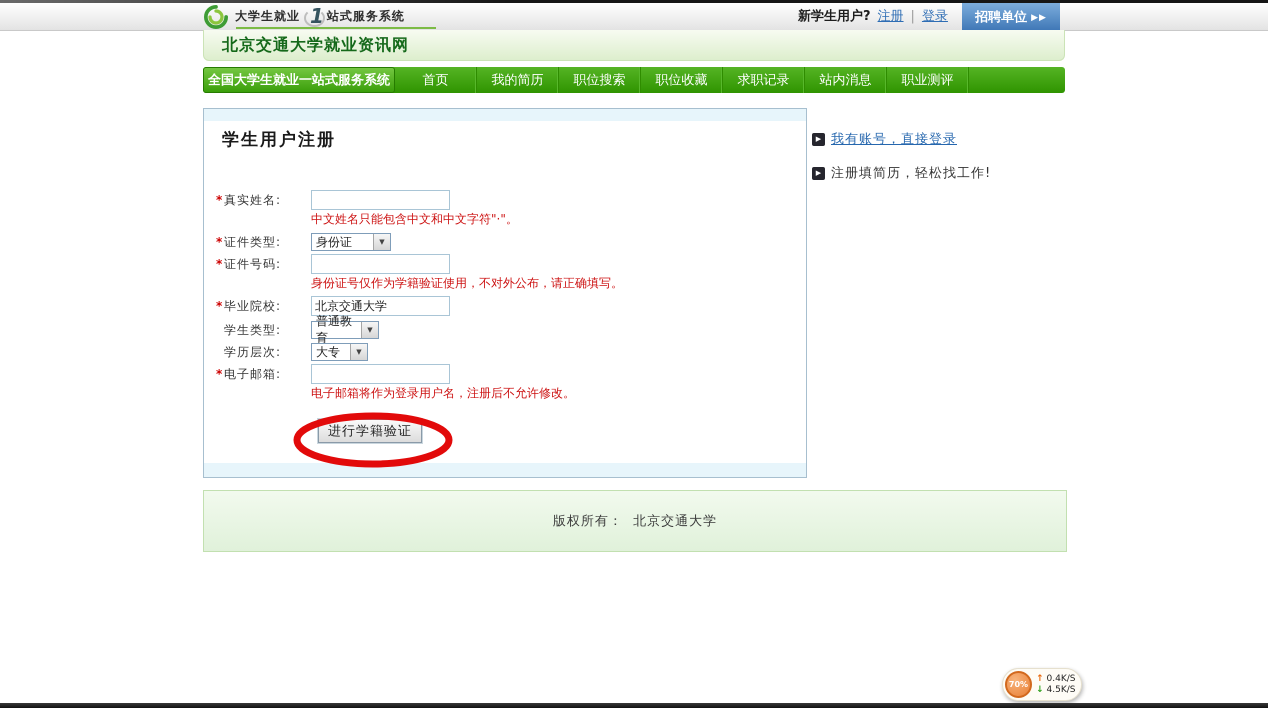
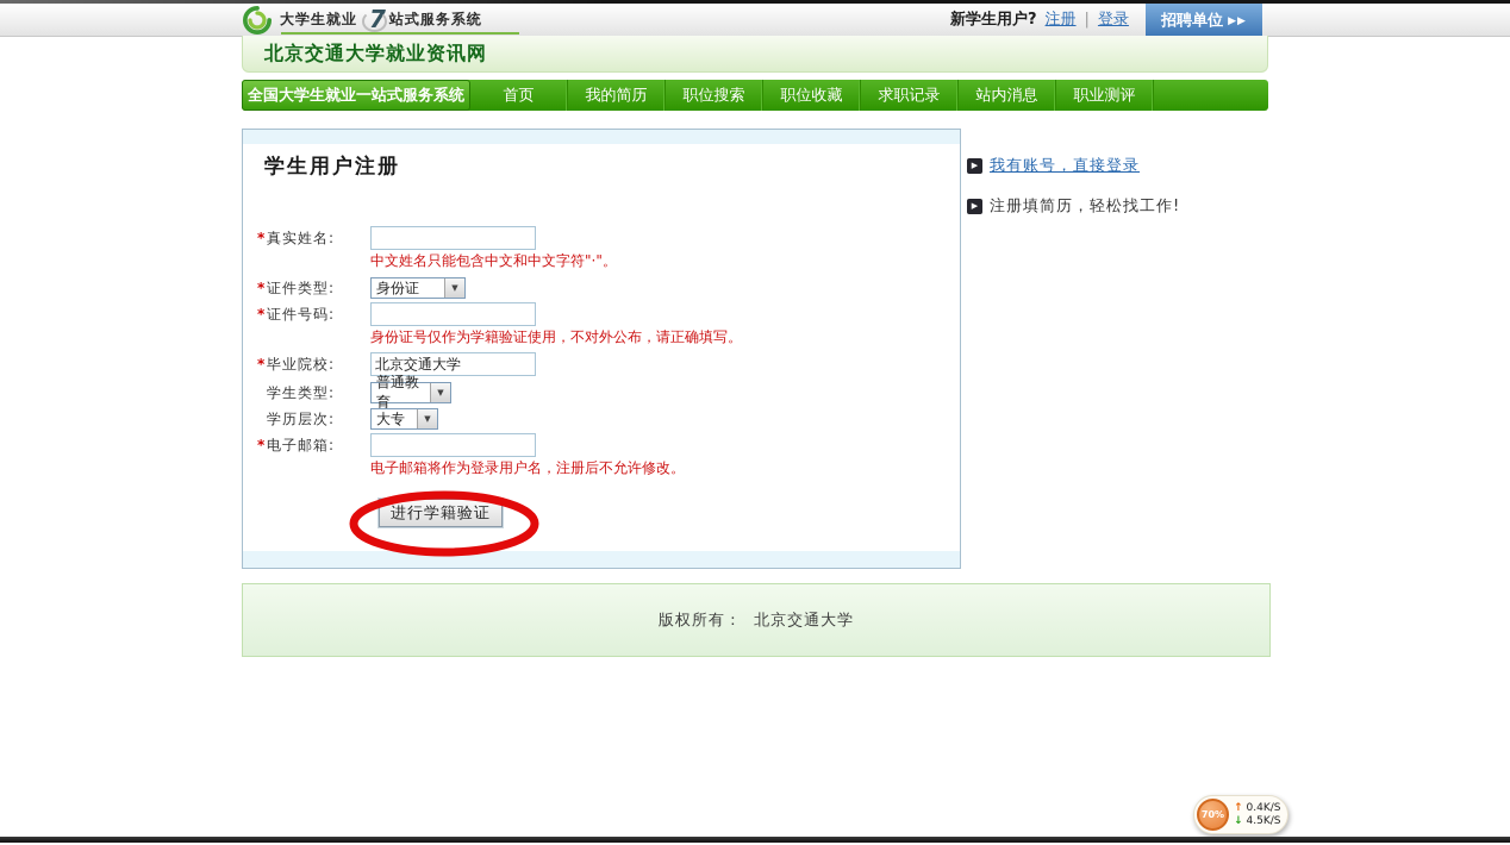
  大学生就业
- 1
+ 7
  站式服务系统
  新学生用户?
  注册
  |
  登录
  招聘单位
  ▶▶
  北京交通大学就业资讯网
  全国大学生就业一站式服务系统
  首页
  我的简历
  职位搜索
  职位收藏
  求职记录
  站内消息
  职业测评
  学生用户注册
  *
  真实姓名:
  中文姓名只能包含中文和中文字符"·"。
  *
  证件类型:
  身份证
  ▼
  *
  证件号码:
  身份证号仅作为学籍验证使用，不对外公布，请正确填写。
  *
  毕业院校:
  北京交通大学
  学生类型:
  普通教育
  ▼
  学历层次:
  大专
  ▼
  *
  电子邮箱:
  电子邮箱将作为登录用户名，注册后不允许修改。
  进行学籍验证
  ▶
  我有账号，直接登录
  ▶
  注册填简历，轻松找工作!
  版权所有： 北京交通大学
  70%
  ↑
  0.4K/S
  ↓
  4.5K/S
